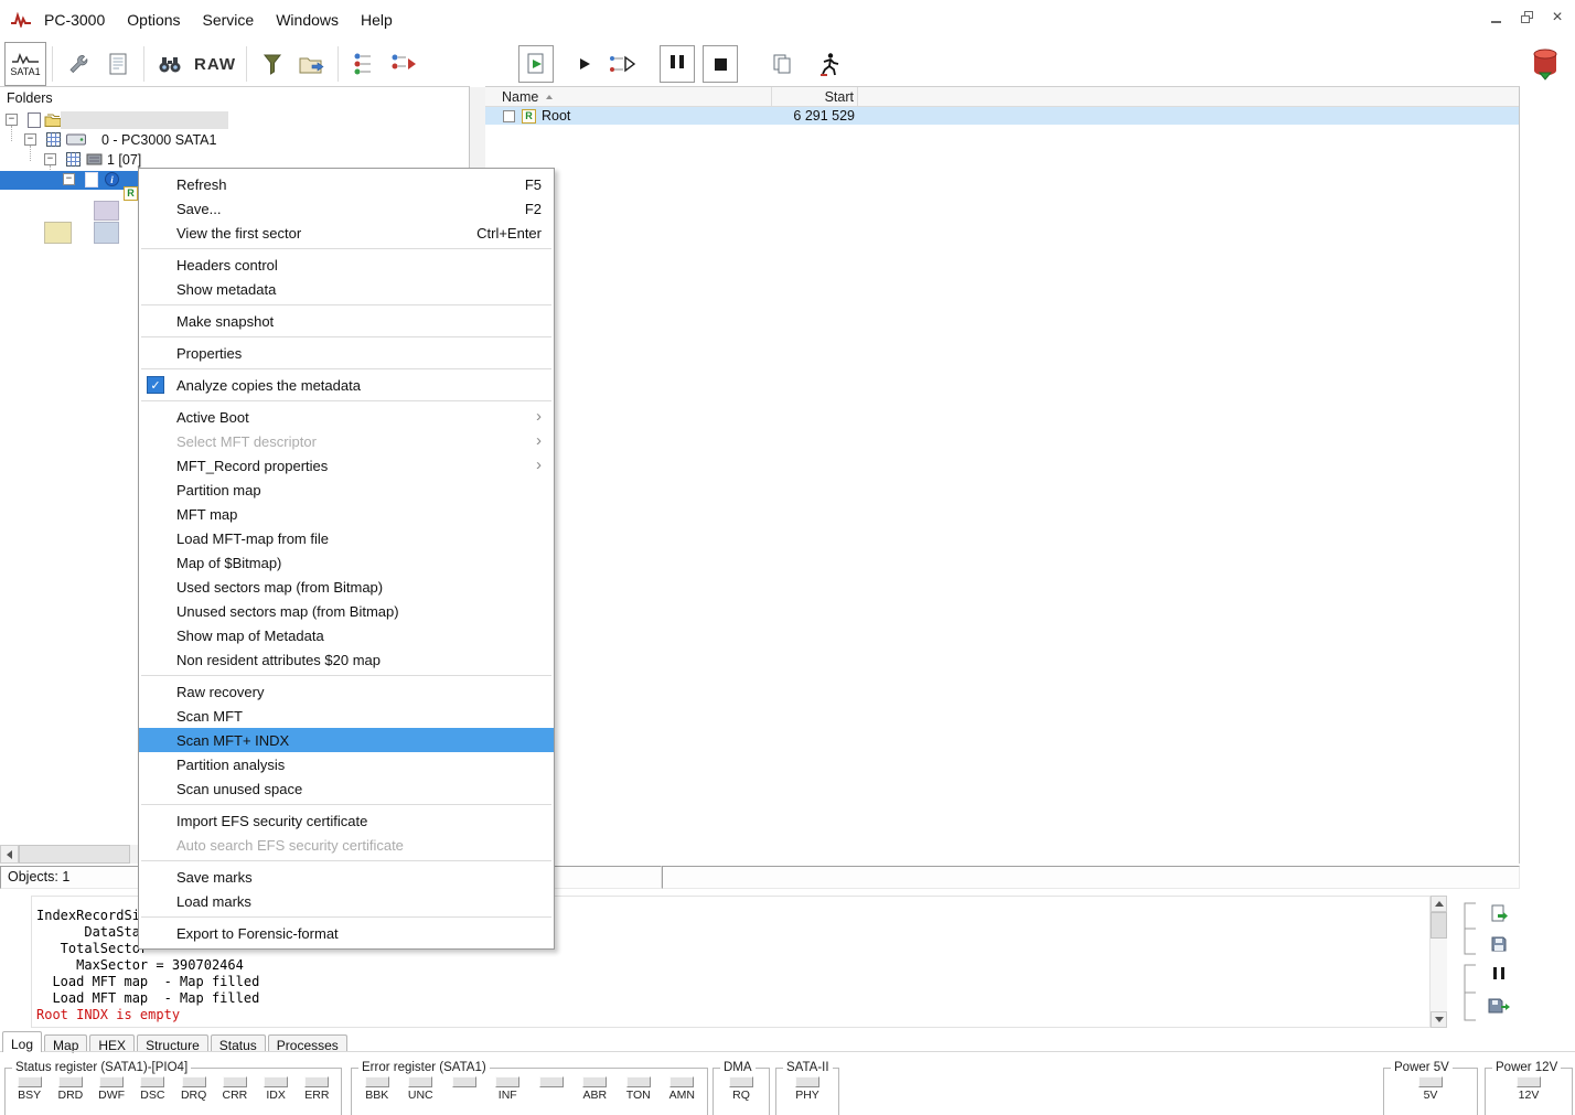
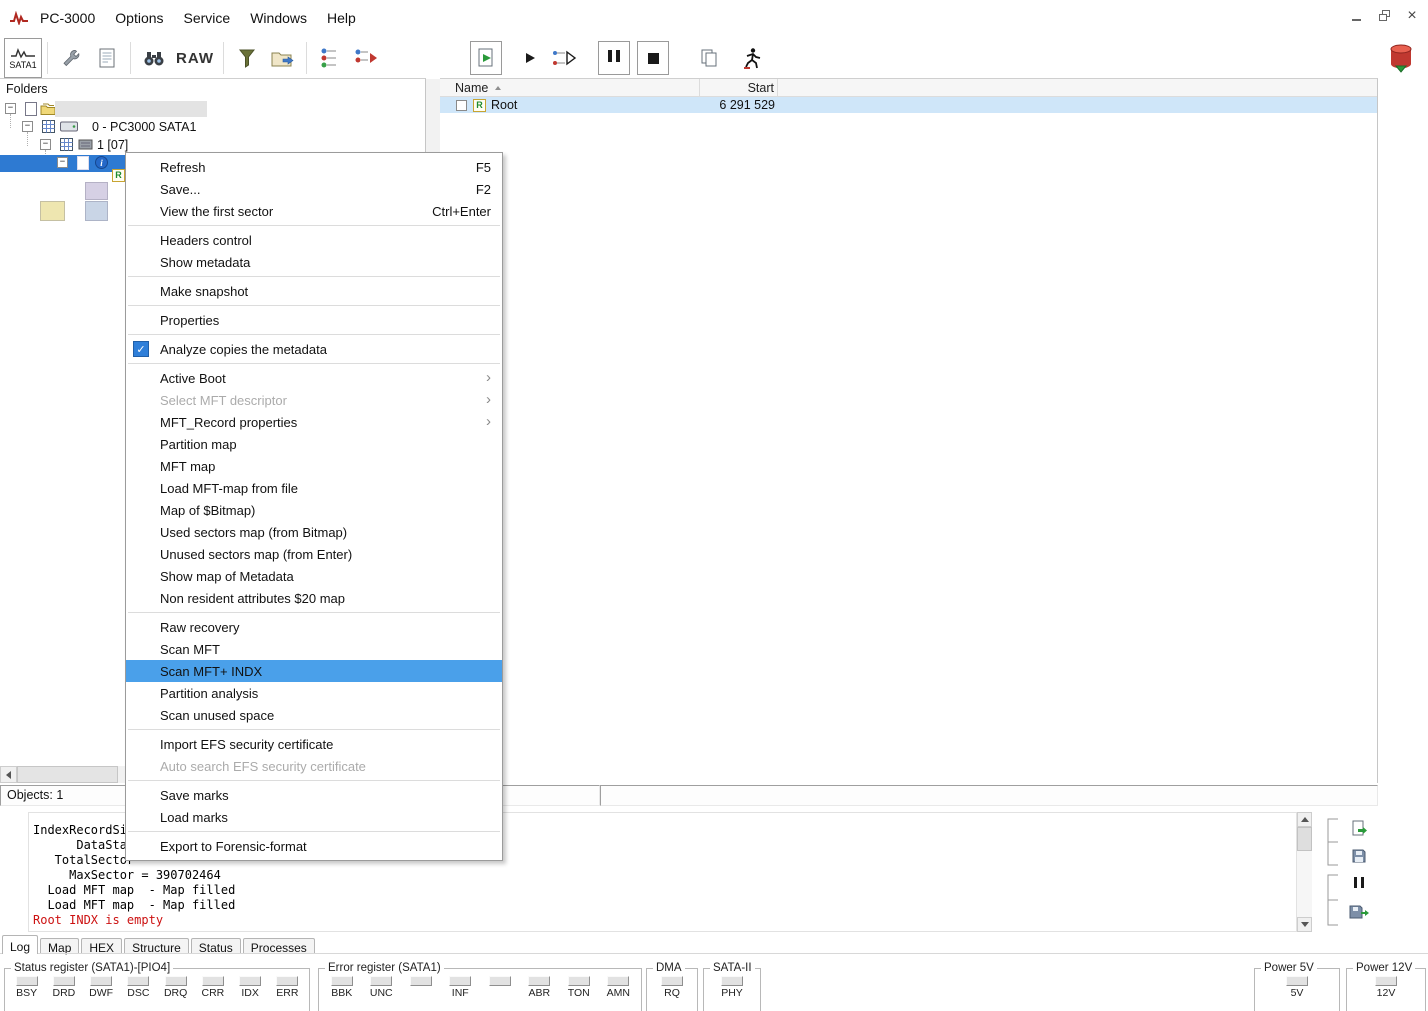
  PC-3000
  Options
  Service
  Windows
  Help
  SATA1
  RAW
  Folders
  0 - PC3000 SATA1
  1 [07]
  R
  Name
  Start
  R
  Root
  6 291 529
  Objects: 1
  IndexRecordSi
  DataSta
  TotalSecto
  MaxSector = 390702464
  Load MFT map - Map filled
  Load MFT map - Map filled
  Root INDX is empty
  Log
  Map
  HEX
  Structure
  Status
  Processes
  Status register (SATA1)-[PIO4]
  BSY
  DRD
  DWF
  DSC
  DRQ
  CRR
  IDX
  ERR
  Error register (SATA1)
  BBK
  UNC
  INF
  ABR
  TON
  AMN
  DMA
  RQ
  SATA-II
  PHY
  Power 5V
  5V
  Power 12V
  12V
  Refresh
  F5
  Save...
  F2
  View the first sector
  Ctrl+Enter
  Headers control
  Show metadata
  Make snapshot
  Properties
  Analyze copies the metadata
  ✓
  Active Boot
  ›
  Select MFT descriptor
  ›
  MFT_Record properties
  ›
  Partition map
  MFT map
  Load MFT-map from file
  Map of $Bitmap)
  Used sectors map (from Bitmap)
- Unused sectors map (from Bitmap)
+ Unused sectors map (from Enter)
  Show map of Metadata
  Non resident attributes $20 map
  Raw recovery
  Scan MFT
  Scan MFT+ INDX
  Partition analysis
  Scan unused space
  Import EFS security certificate
  Auto search EFS security certificate
  Save marks
  Load marks
  Export to Forensic-format
